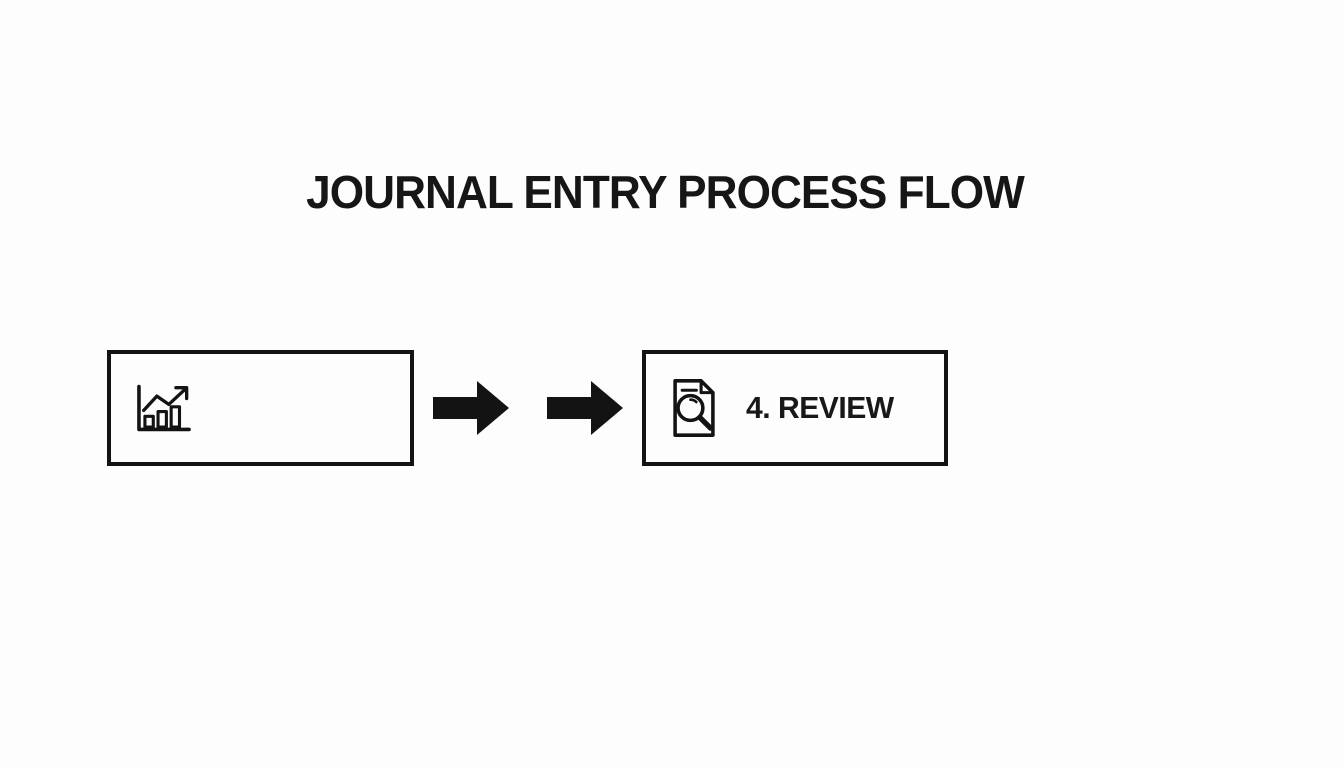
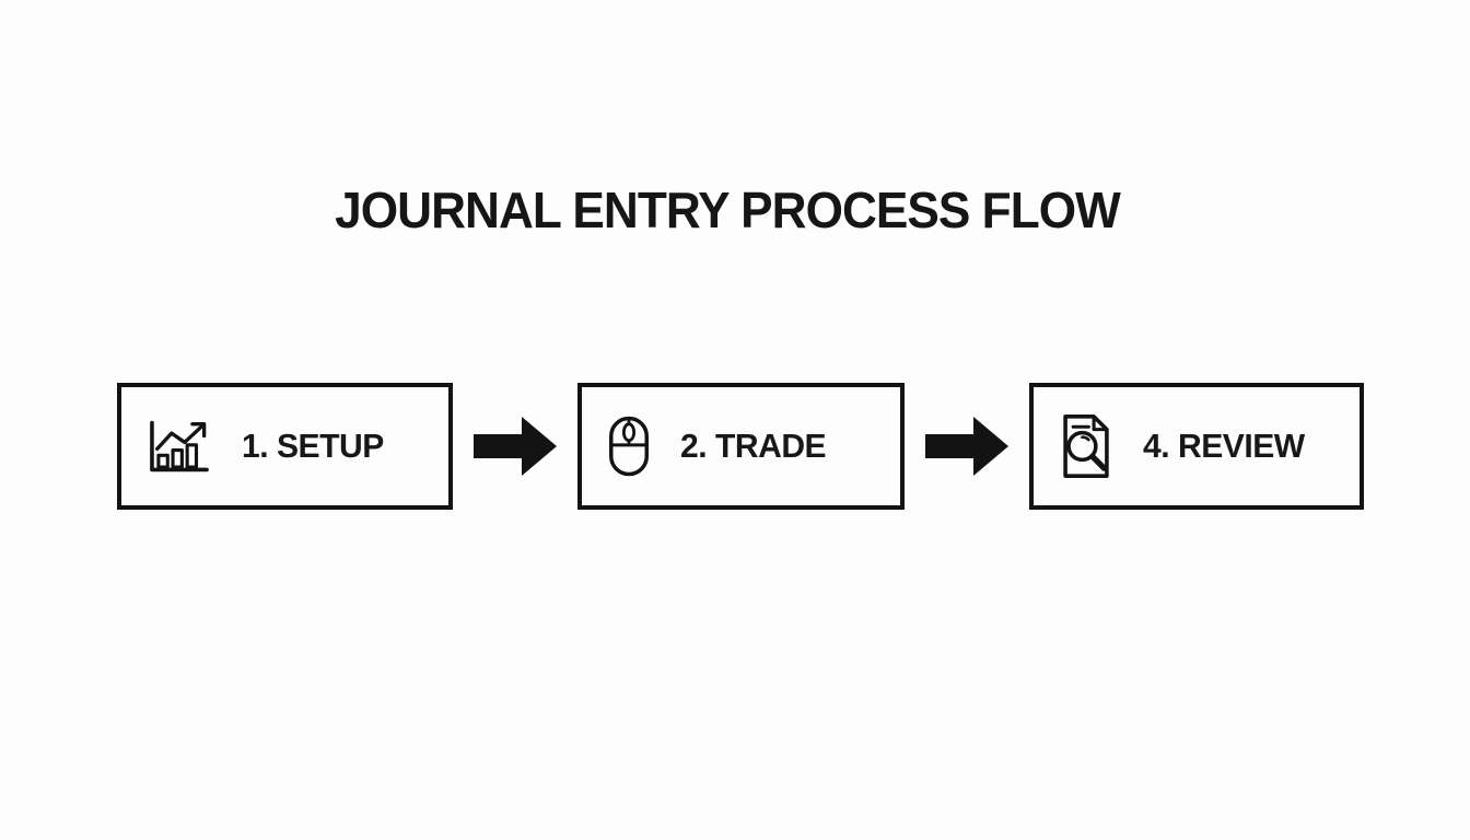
  JOURNAL ENTRY PROCESS FLOW
+ 1. SETUP
+ 2. TRADE
  4. REVIEW
